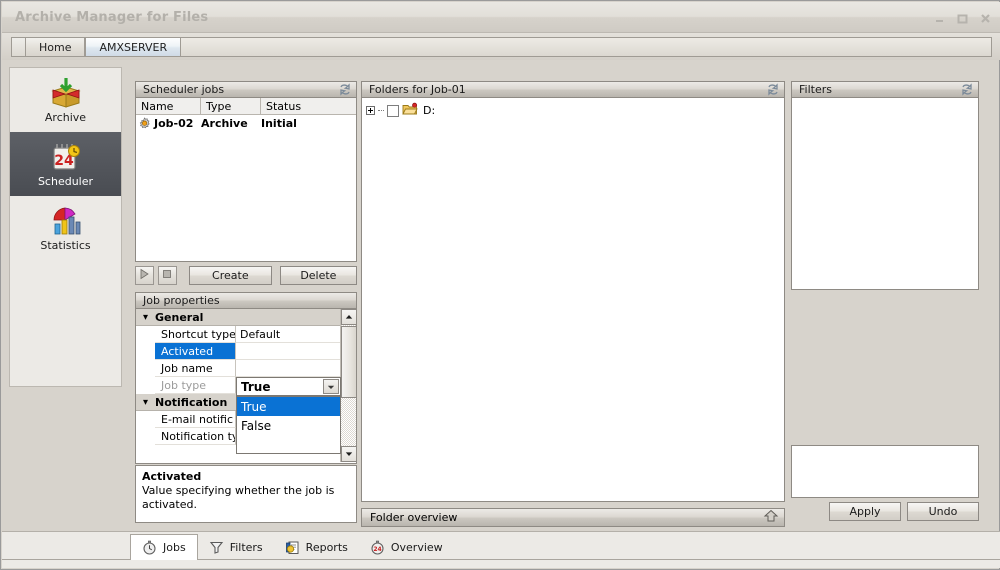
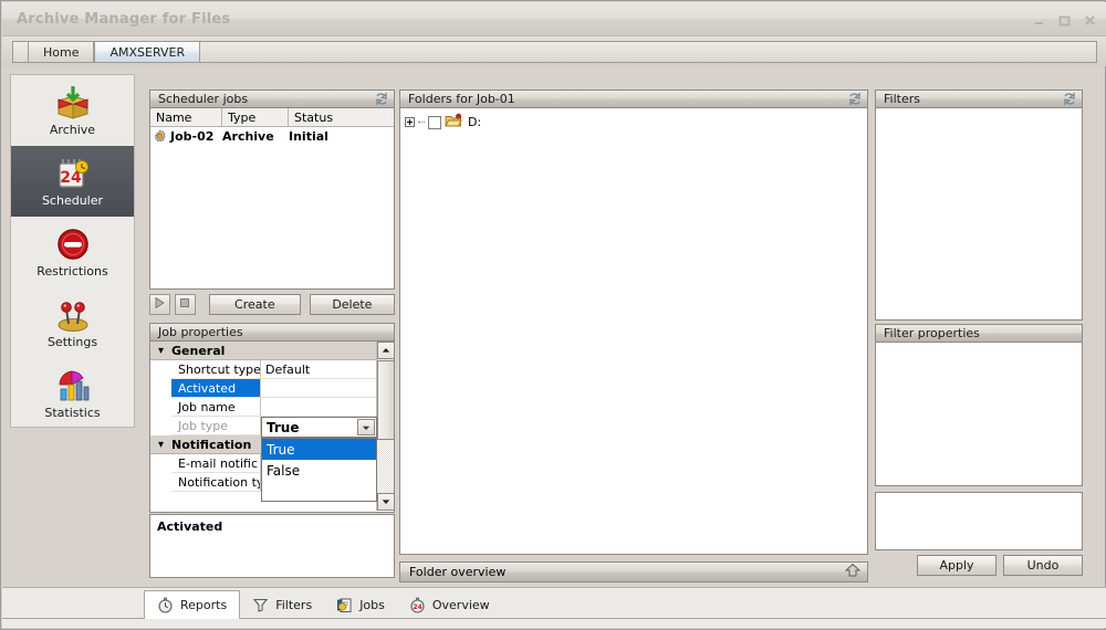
  Archive Manager for Files
  Home
  AMXSERVER
  Archive
  24
  Scheduler
+ Restrictions
+ Settings
  Statistics
  Scheduler jobs
  Name
  Type
  Status
  Job-02
  Archive
  Initial
  Create
  Delete
  Job properties
  ▾
  General
  Shortcut type
  Default
  Activated
  Job name
  Job type
  ▾
  Notification
  E-mail notific
  Notification t
  True
  True
  False
  Activated
- Value specifying whether the job is activated.
  Folders for Job-01
  D:
  Folder overview
  Filters
+ Filter properties
  Apply
  Undo
- Jobs
+ Reports
  Filters
- Reports
+ Jobs
  Overview
